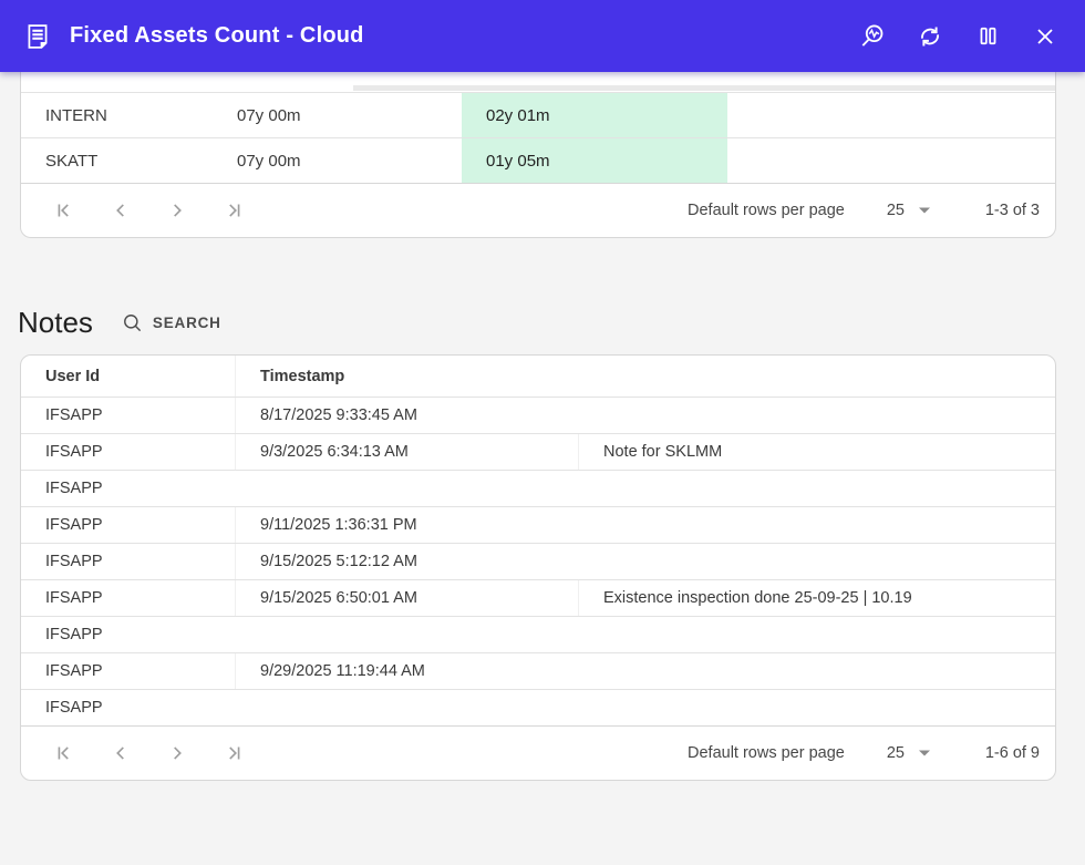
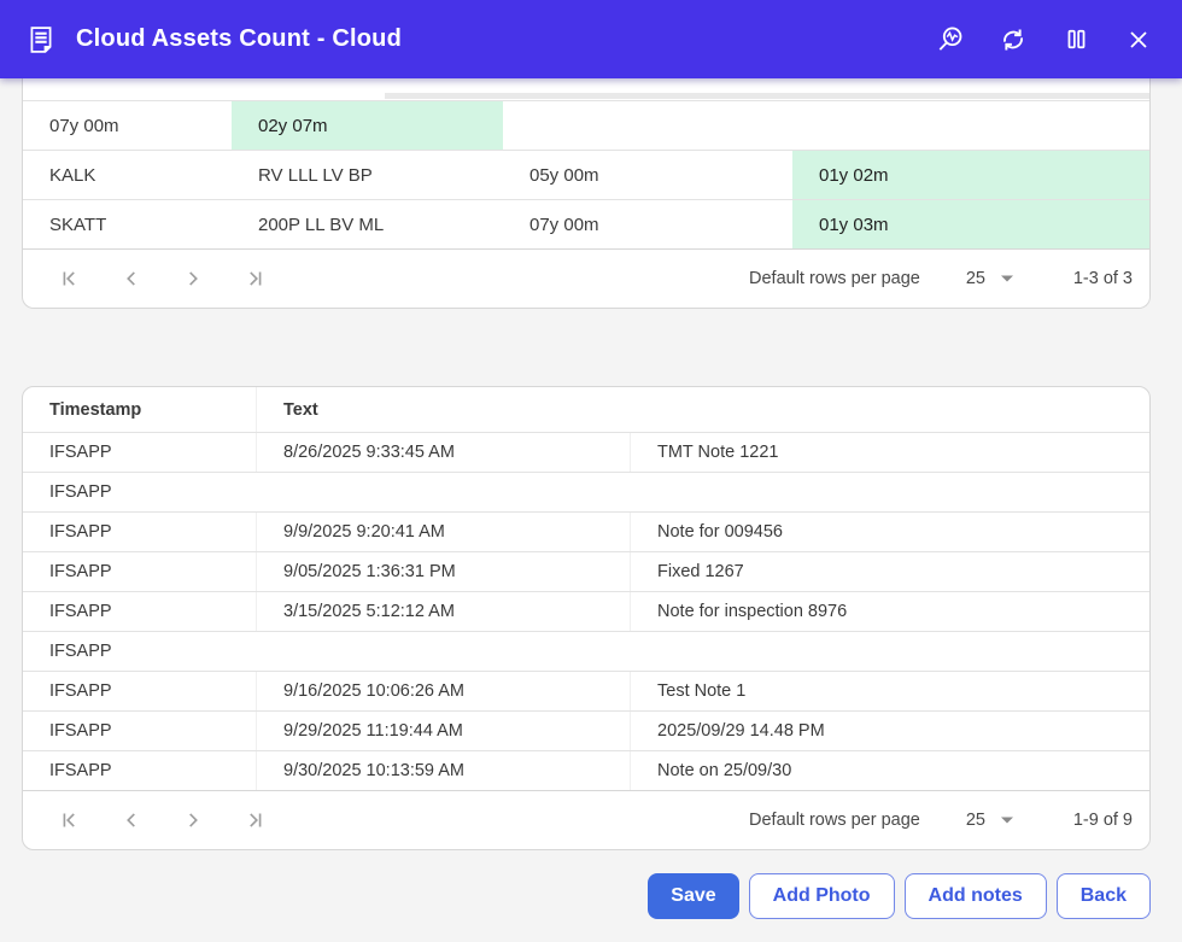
- Fixed Assets Count - Cloud
+ Cloud Assets Count - Cloud
- INTERN
  07y 00m
- 02y 01m
+ 02y 07m
+ KALK
+ RV LLL LV BP
+ 05y 00m
+ 01y 02m
  SKATT
+ 200P LL BV ML
  07y 00m
- 01y 05m
+ 01y 03m
  Default rows per page
  25
  1-3 of 3
- Notes
- SEARCH
- User Id
  Timestamp
+ Text
  IFSAPP
- 8/17/2025 9:33:45 AM
+ 8/26/2025 9:33:45 AM
+ TMT Note 1221
  IFSAPP
- 9/3/2025 6:34:13 AM
- Note for SKLMM
  IFSAPP
+ 9/9/2025 9:20:41 AM
+ Note for 009456
  IFSAPP
- 9/11/2025 1:36:31 PM
+ 9/05/2025 1:36:31 PM
+ Fixed 1267
  IFSAPP
- 9/15/2025 5:12:12 AM
+ 3/15/2025 5:12:12 AM
+ Note for inspection 8976
  IFSAPP
- 9/15/2025 6:50:01 AM
- Existence inspection done 25-09-25 | 10.19
  IFSAPP
+ 9/16/2025 10:06:26 AM
+ Test Note 1
  IFSAPP
  9/29/2025 11:19:44 AM
+ 2025/09/29 14.48 PM
  IFSAPP
+ 9/30/2025 10:13:59 AM
+ Note on 25/09/30
  Default rows per page
  25
- 1-6 of 9
+ 1-9 of 9
+ Save
+ Add Photo
+ Add notes
+ Back
